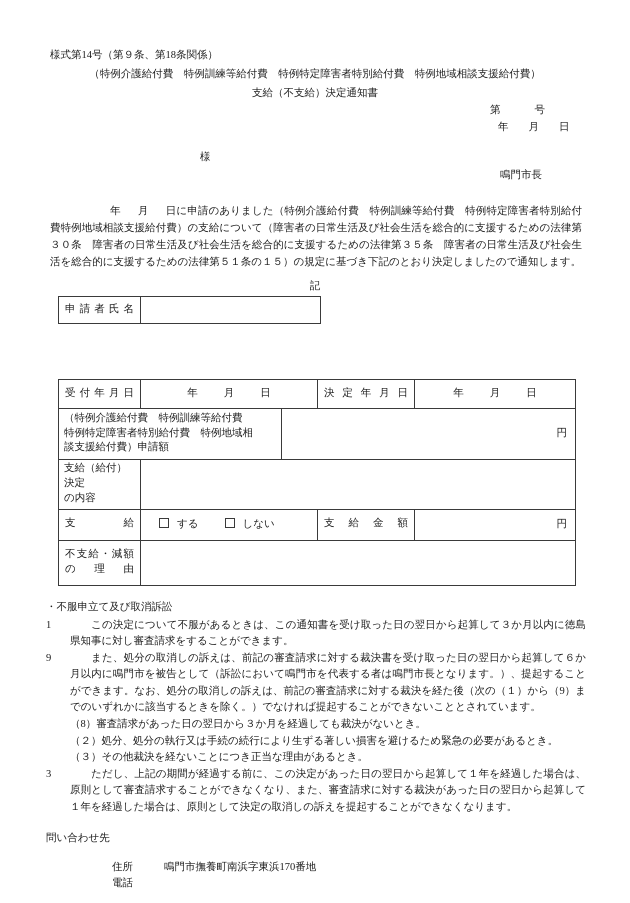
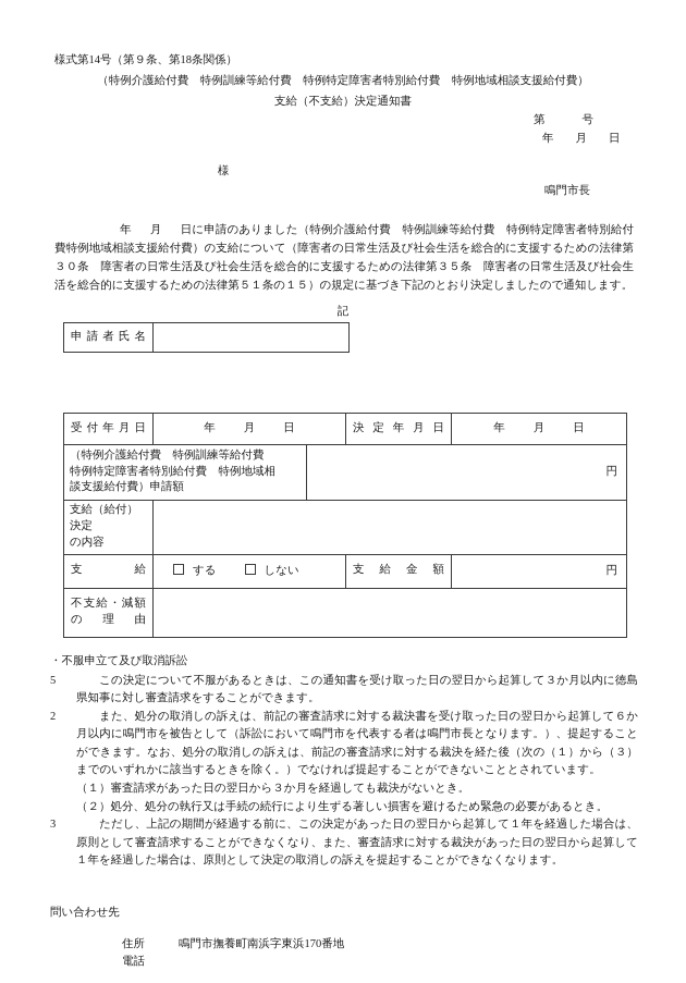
  様式第14号（第９条、第18条関係）
  （特例介護給付費 特例訓練等給付費 特例特定障害者特別給付費 特例地域相談支援給付費）
  支給（不支給）決定通知書
  第 号
  年 月 日
  様
  鳴門市長
  年 月 日に申請のありました（特例介護給付費 特例訓練等給付費 特例特定障害者特別給付費特例地域相談支援給付費）の支給について（障害者の日常生活及び社会生活を総合的に支援するための法律第３０条 障害者の日常生活及び社会生活を総合的に支援するための法律第３５条 障害者の日常生活及び社会生活を総合的に支援するための法律第５１条の１５）の規定に基づき下記のとおり決定しましたので通知します。
  記
  申請者氏名
  受付年月日	年 月 日	決定年月日	年 月 日
  （特例介護給付費 特例訓練等給付費 特例特定障害者特別給付費 特例地域相 談支援給付費）申請額	円
  支給（給付）決定 の内容
  支給	する しない	支給金額	円
  不支給・減額 の理由
  ・不服申立て及び取消訴訟
- 1
+ 5
  この決定について不服があるときは、この通知書を受け取った日の翌日から起算して３か月以内に徳島県知事に対し審査請求をすることができます。
- 9
+ 2
- また、処分の取消しの訴えは、前記の審査請求に対する裁決書を受け取った日の翌日から起算して６か月以内に鳴門市を被告として（訴訟において鳴門市を代表する者は鳴門市長となります。）、提起することができます。なお、処分の取消しの訴えは、前記の審査請求に対する裁決を経た後（次の（１）から（9）までのいずれかに該当するときを除く。）でなければ提起することができないこととされています。
+ また、処分の取消しの訴えは、前記の審査請求に対する裁決書を受け取った日の翌日から起算して６か月以内に鳴門市を被告として（訴訟において鳴門市を代表する者は鳴門市長となります。）、提起することができます。なお、処分の取消しの訴えは、前記の審査請求に対する裁決を経た後（次の（１）から（３）までのいずれかに該当するときを除く。）でなければ提起することができないこととされています。
- （8）審査請求があった日の翌日から３か月を経過しても裁決がないとき。
+ （１）審査請求があった日の翌日から３か月を経過しても裁決がないとき。
  （２）処分、処分の執行又は手続の続行により生ずる著しい損害を避けるため緊急の必要があるとき。
- （３）その他裁決を経ないことにつき正当な理由があるとき。
  3
  ただし、上記の期間が経過する前に、この決定があった日の翌日から起算して１年を経過した場合は、原則として審査請求することができなくなり、また、審査請求に対する裁決があった日の翌日から起算して１年を経過した場合は、原則として決定の取消しの訴えを提起することができなくなります。
  問い合わせ先
  住所 鳴門市撫養町南浜字東浜170番地
  電話
